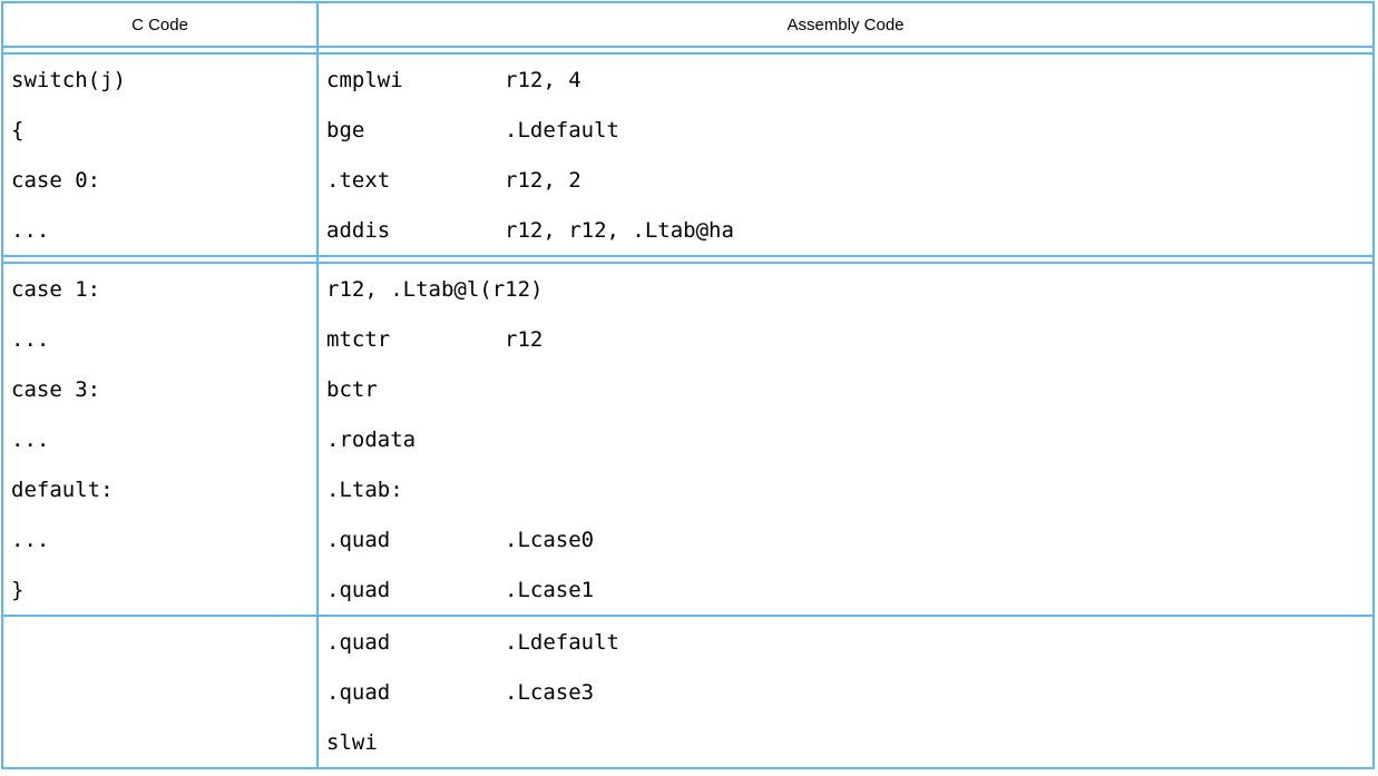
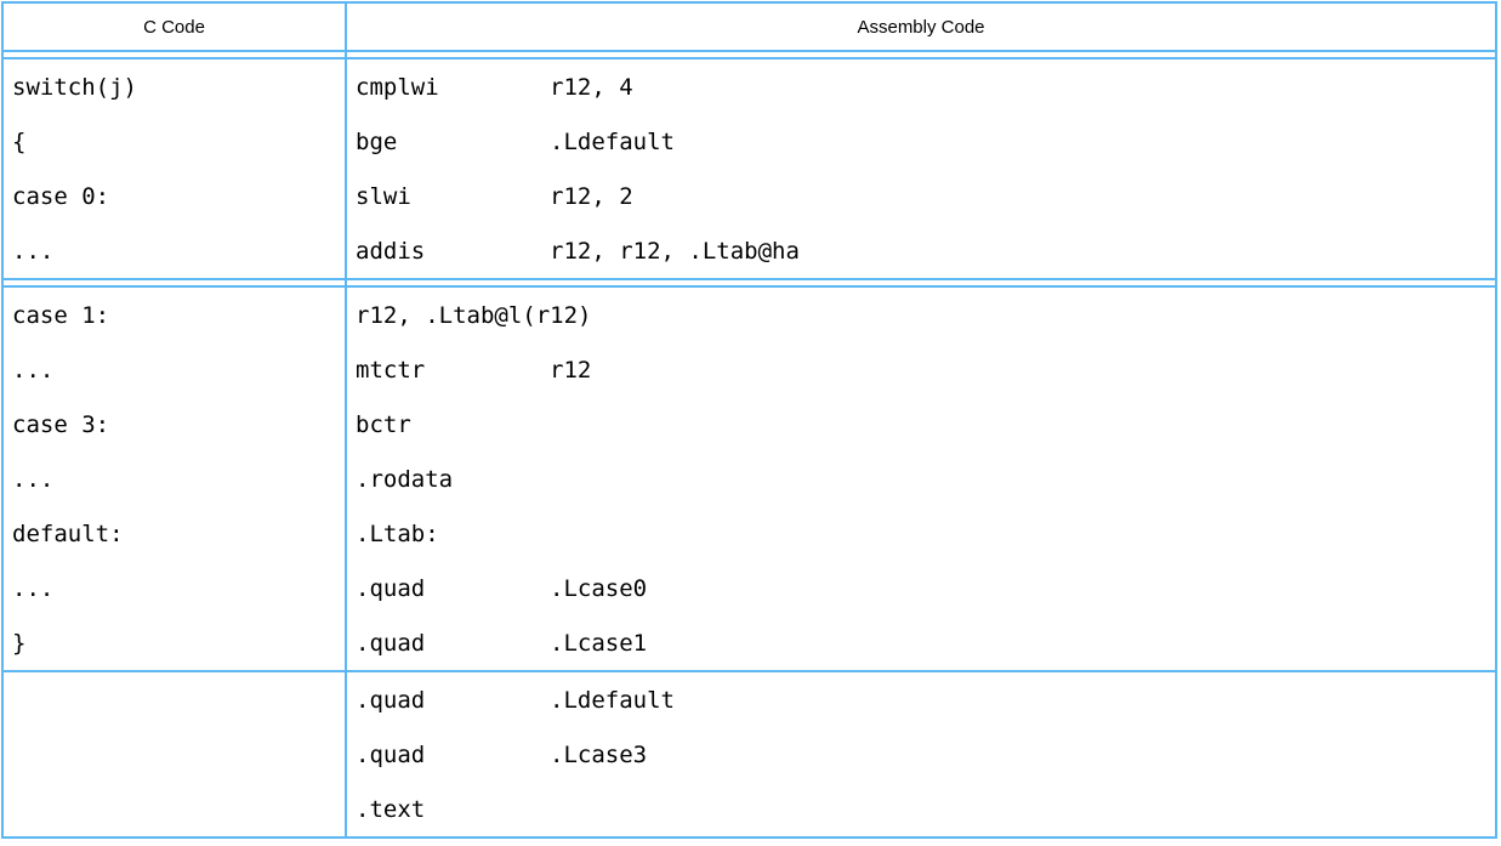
  C Code
  Assembly Code
  switch(j)
  {
  case 0:
  ...
  cmplwi
  r12, 4
  bge
  .Ldefault
- .text
+ slwi
  r12, 2
  addis
  r12, r12, .Ltab@ha
  case 1:
  ...
  case 3:
  ...
  default:
  ...
  }
  r12, .Ltab@l(r12)
  mtctr
  r12
  bctr
  .rodata
  .Ltab:
  .quad
  .Lcase0
  .quad
  .Lcase1
  .quad
  .Ldefault
  .quad
  .Lcase3
- slwi
+ .text
